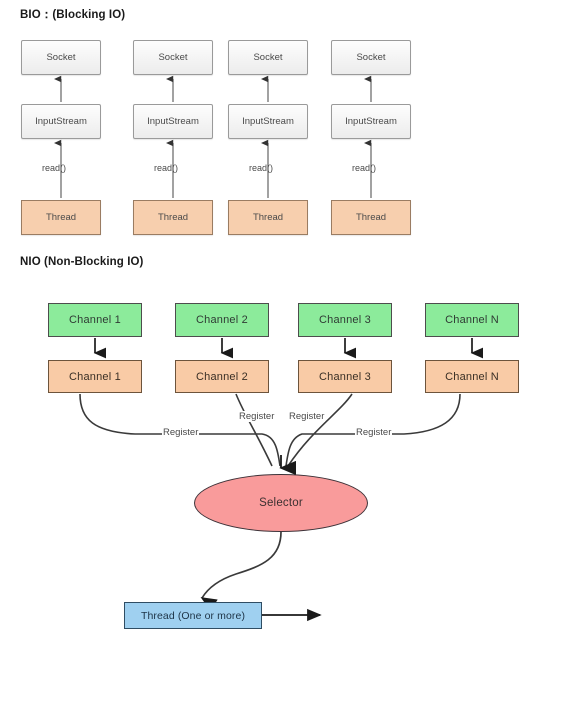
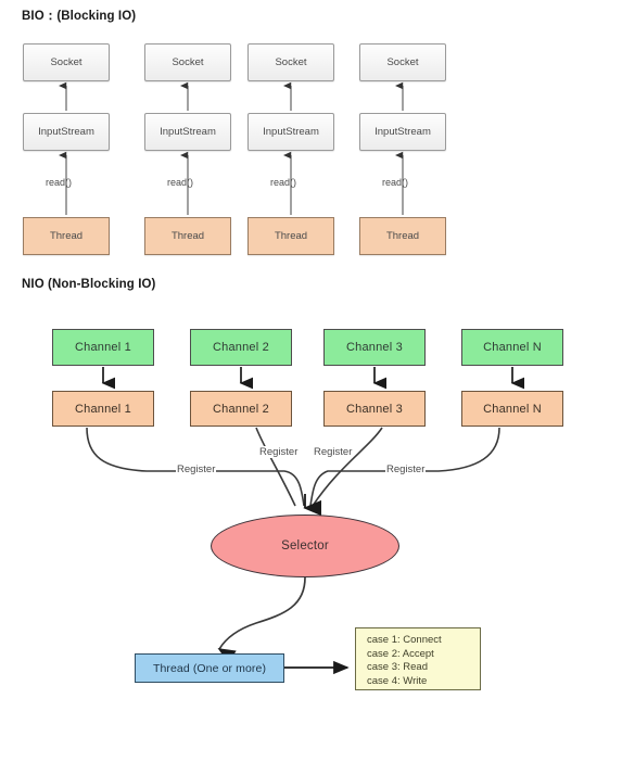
  BIO：(Blocking IO)
  Socket
  InputStream
  read()
  Thread
  Socket
  InputStream
  read()
  Thread
  Socket
  InputStream
  read()
  Thread
  Socket
  InputStream
  read()
  Thread
  NIO (Non-Blocking IO)
  Channel 1
  Channel 1
  Channel 2
  Channel 2
  Channel 3
  Channel 3
  Channel N
  Channel N
  Register
  Register
  Register
  Register
  Selector
  Thread (One or more)
+ case 1: Connect
+ case 2: Accept
+ case 3: Read
+ case 4: Write
